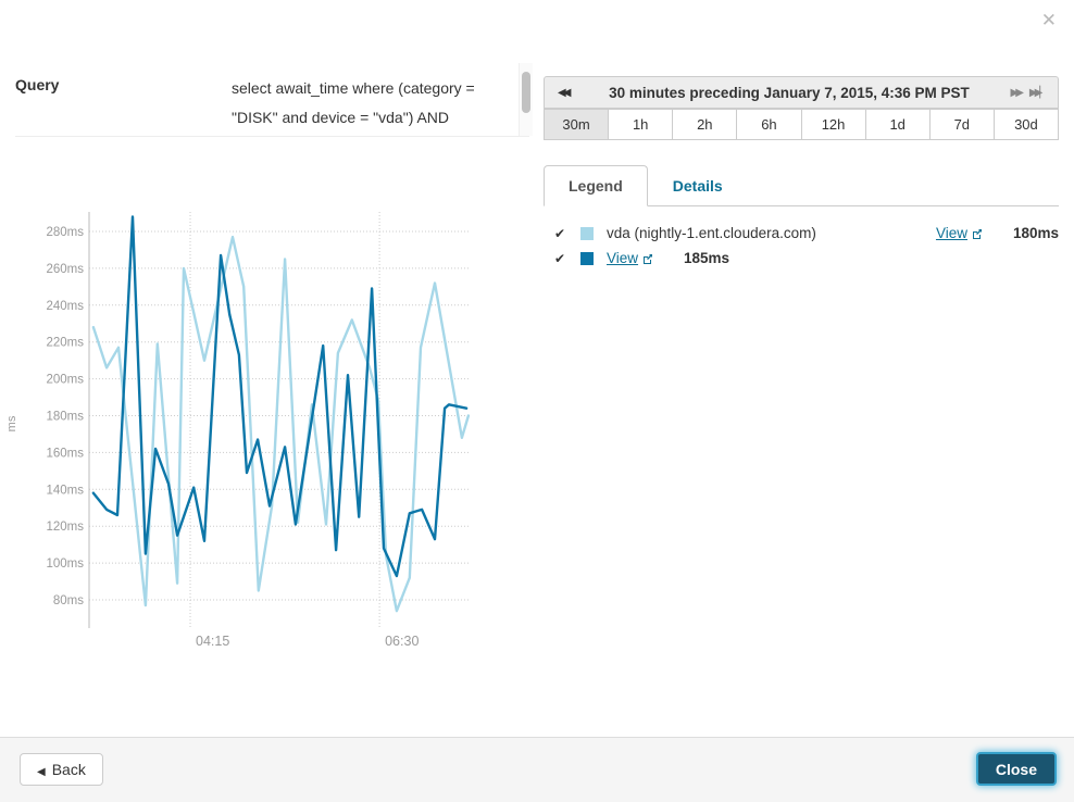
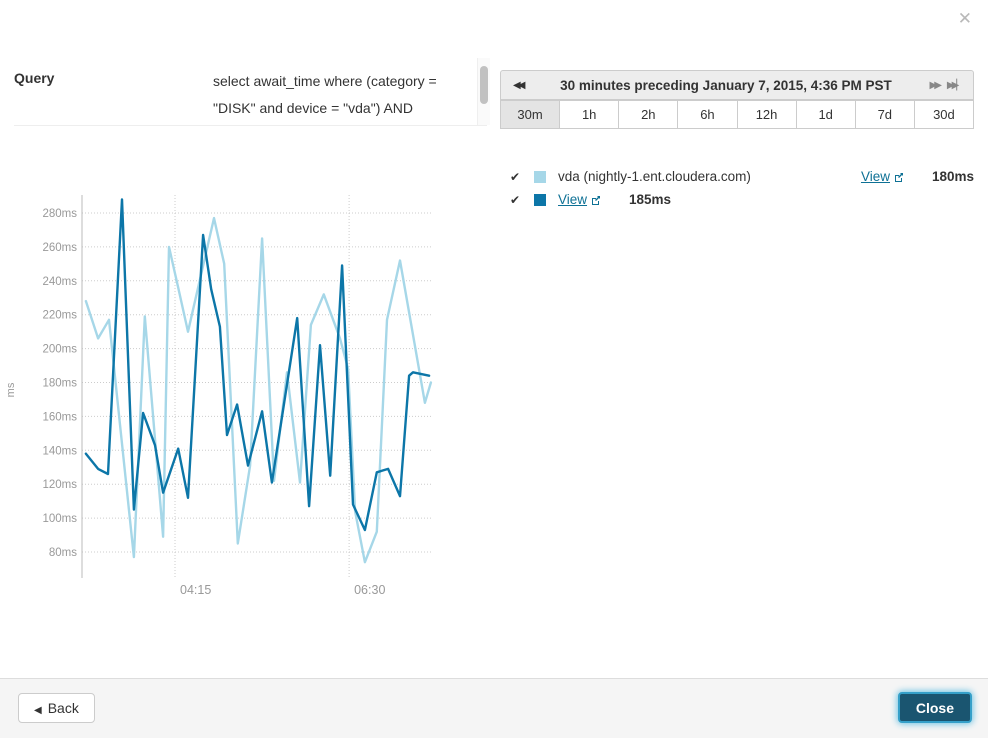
  ✕
  Query
  ◀◀
  30 minutes preceding January 7, 2015, 4:36 PM PST
  ▶▶
  ▶▶▏
  30m
  1h
  2h
  6h
  12h
  1d
  7d
  30d
- Legend Details
  ✔
  vda (nightly-1.ent.cloudera.com)
  View
  180ms
  ✔
  View
  185ms
  80ms
  100ms
  120ms
  140ms
  160ms
  180ms
  200ms
  220ms
  240ms
  260ms
  280ms
  04:15
  06:30
  ◀ Back
  Close
